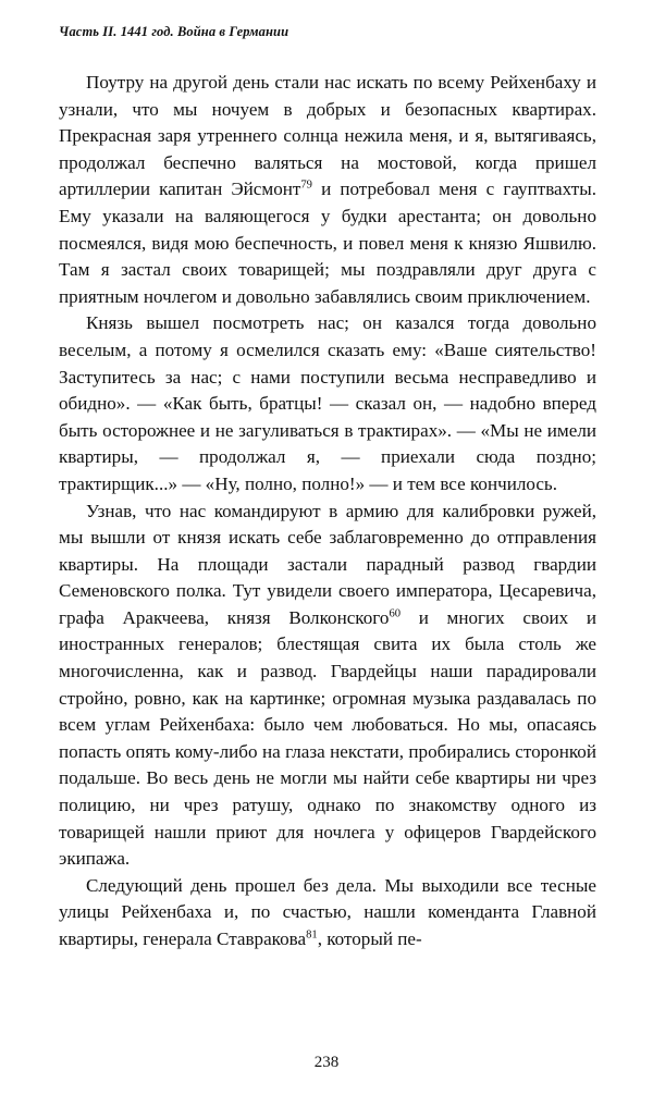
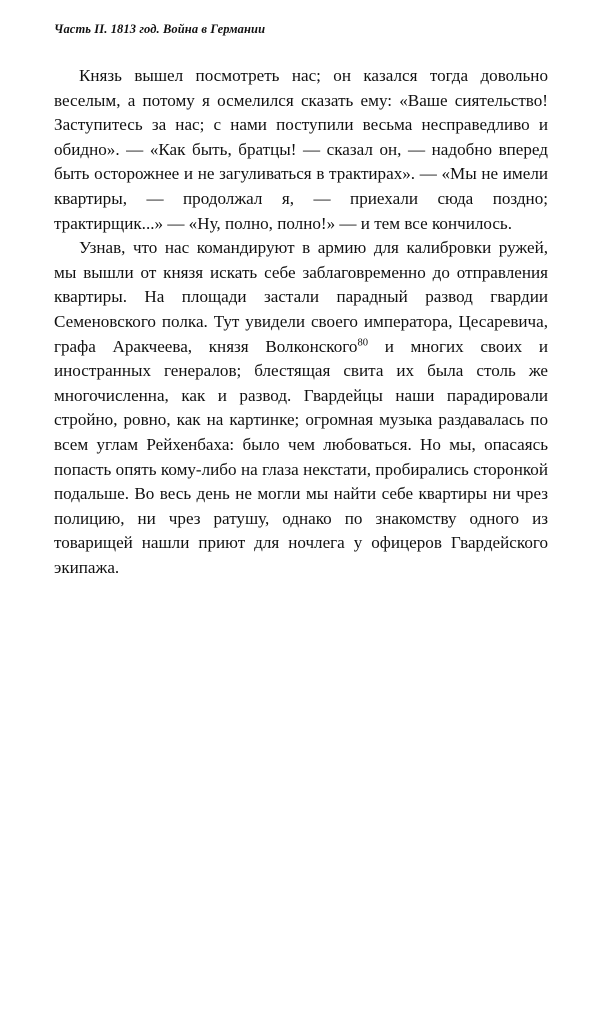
- Часть II. 1441 год. Война в Германии
+ Часть II. 1813 год. Война в Германии
- Поутру на другой день стали нас искать по всему Рейхенбаху и узнали, что мы ночуем в добрых и безопасных квартирах. Прекрасная заря утреннего солнца нежила меня, и я, вытягиваясь, продолжал беспечно валяться на мостовой, когда пришел артиллерии капитан Эйсмонт79 и потребовал меня с гауптвахты. Ему указали на валяющегося у будки арестанта; он довольно посмеялся, видя мою беспечность, и повел меня к князю Яшвилю. Там я застал своих товарищей; мы поздравляли друг друга с приятным ночлегом и довольно забавлялись своим приключением.
  Князь вышел посмотреть нас; он казался тогда довольно веселым, а потому я осмелился сказать ему: «Ваше сиятельство! Заступитесь за нас; с нами поступили весьма несправедливо и обидно». — «Как быть, братцы! — сказал он, — надобно вперед быть осторожнее и не загуливаться в трактирах». — «Мы не имели квартиры, — продолжал я, — приехали сюда поздно; трактирщик...» — «Ну, полно, полно!» — и тем все кончилось.
- Узнав, что нас командируют в армию для калибровки ружей, мы вышли от князя искать себе заблаговременно до отправления квартиры. На площади застали парадный развод гвардии Семеновского полка. Тут увидели своего императора, Цесаревича, графа Аракчеева, князя Волконского60 и многих своих и иностранных генералов; блестящая свита их была столь же многочисленна, как и развод. Гвардейцы наши парадировали стройно, ровно, как на картинке; огромная музыка раздавалась по всем углам Рейхенбаха: было чем любоваться. Но мы, опасаясь попасть опять кому-либо на глаза некстати, пробирались сторонкой подальше. Во весь день не могли мы найти себе квартиры ни чрез полицию, ни чрез ратушу, однако по знакомству одного из товарищей нашли приют для ночлега у офицеров Гвардейского экипажа.
+ Узнав, что нас командируют в армию для калибровки ружей, мы вышли от князя искать себе заблаговременно до отправления квартиры. На площади застали парадный развод гвардии Семеновского полка. Тут увидели своего императора, Цесаревича, графа Аракчеева, князя Волконского80 и многих своих и иностранных генералов; блестящая свита их была столь же многочисленна, как и развод. Гвардейцы наши парадировали стройно, ровно, как на картинке; огромная музыка раздавалась по всем углам Рейхенбаха: было чем любоваться. Но мы, опасаясь попасть опять кому-либо на глаза некстати, пробирались сторонкой подальше. Во весь день не могли мы найти себе квартиры ни чрез полицию, ни чрез ратушу, однако по знакомству одного из товарищей нашли приют для ночлега у офицеров Гвардейского экипажа.
- Следующий день прошел без дела. Мы выходили все тесные улицы Рейхенбаха и, по счастью, нашли коменданта Главной квартиры, генерала Ставракова81, который пе-
- 238
